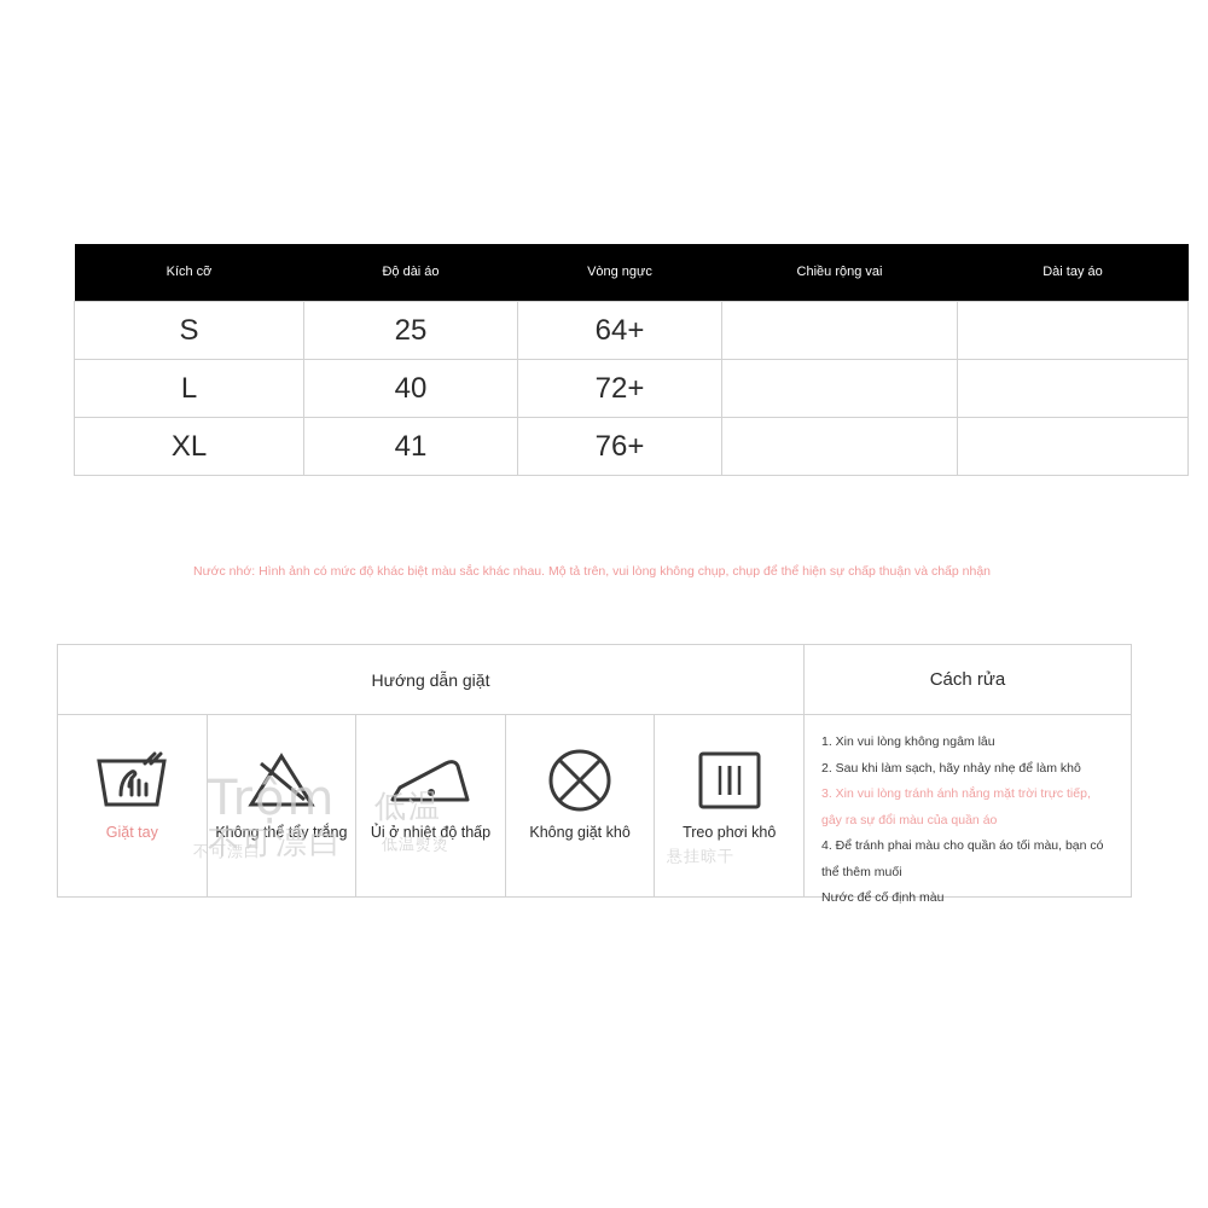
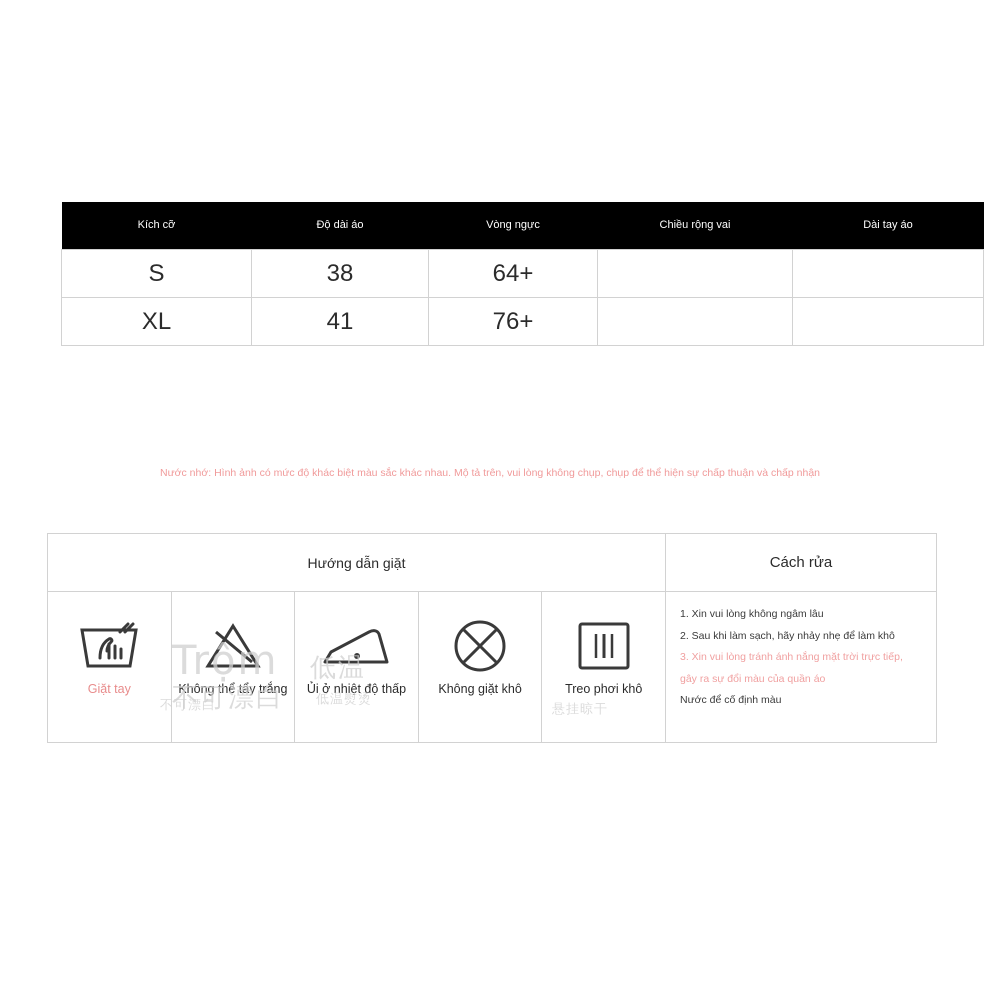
  Kích cỡ	Độ dài áo	Vòng ngực	Chiều rộng vai	Dài tay áo
- S	25	64+
+ S	38	64+
- L	40	72+
  XL	41	76+
  Nước nhớ: Hình ảnh có mức độ khác biệt màu sắc khác nhau. Mộ tả trên, vui lòng không chụp, chụp để thể hiện sự chấp thuận và chấp nhận
  Hướng dẫn giặt
  Cách rửa
  Giặt tay
  Không thể tẩy trắng
  Ủi ở nhiệt độ thấp
  Không giặt khô
  Treo phơi khô
  1. Xin vui lòng không ngâm lâu
  2. Sau khi làm sạch, hãy nhảy nhẹ để làm khô
  3. Xin vui lòng tránh ánh nắng mặt trời trực tiếp, gây ra sự đổi màu của quần áo
- 4. Để tránh phai màu cho quần áo tối màu, bạn có thể thêm muối
  Nước để cố định màu
  Trộm
  不可漂白
  低温
  不可漂白
  悬挂晾干
  低温熨烫
